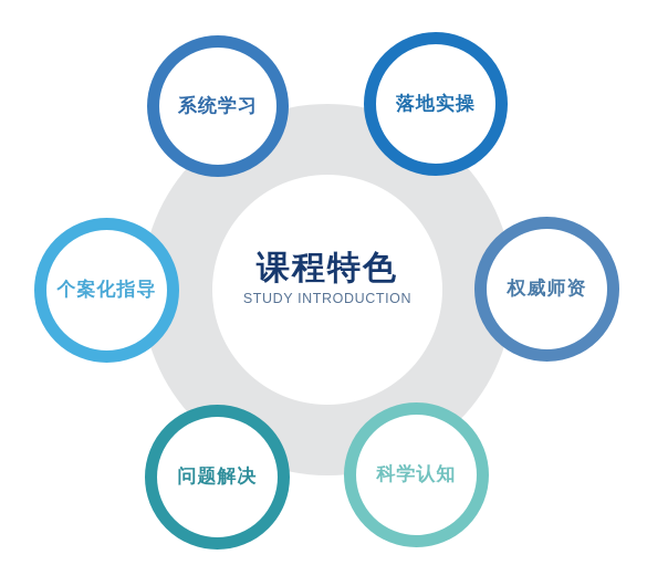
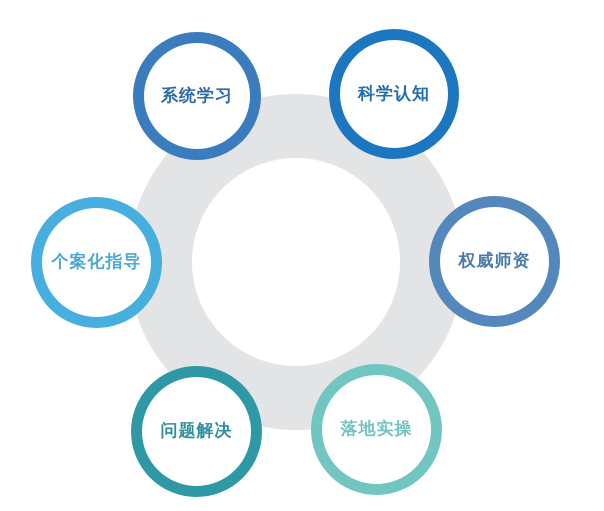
- 课程特色
- STUDY INTRODUCTION
  系统学习
- 落地实操
+ 科学认知
  个案化指导
  权威师资
  问题解决
- 科学认知
+ 落地实操
